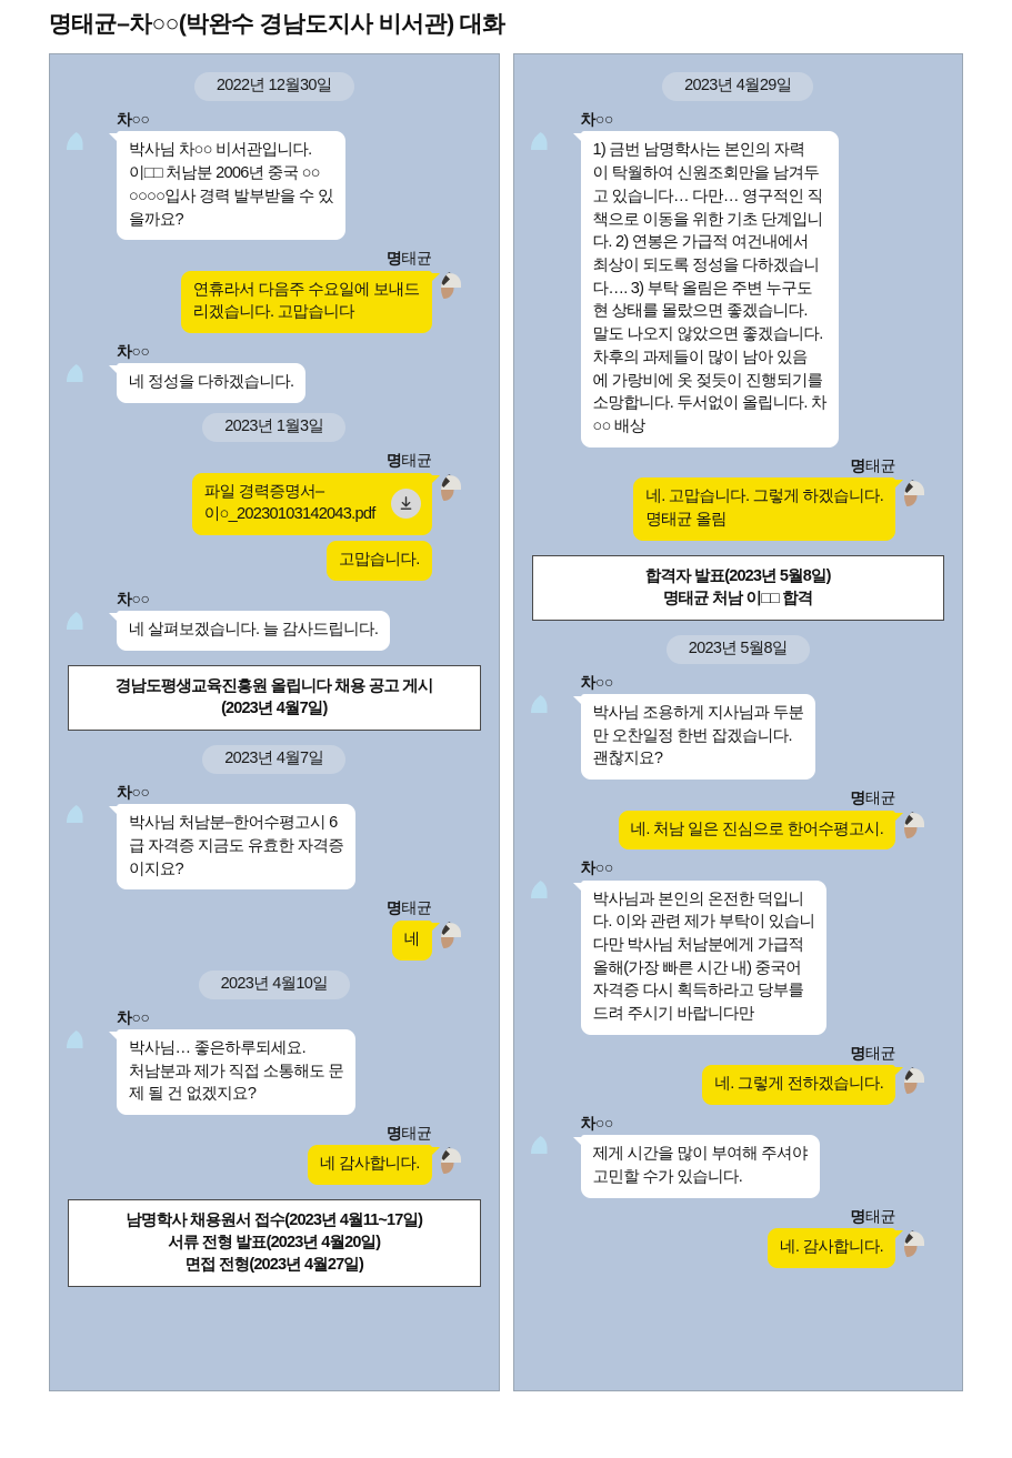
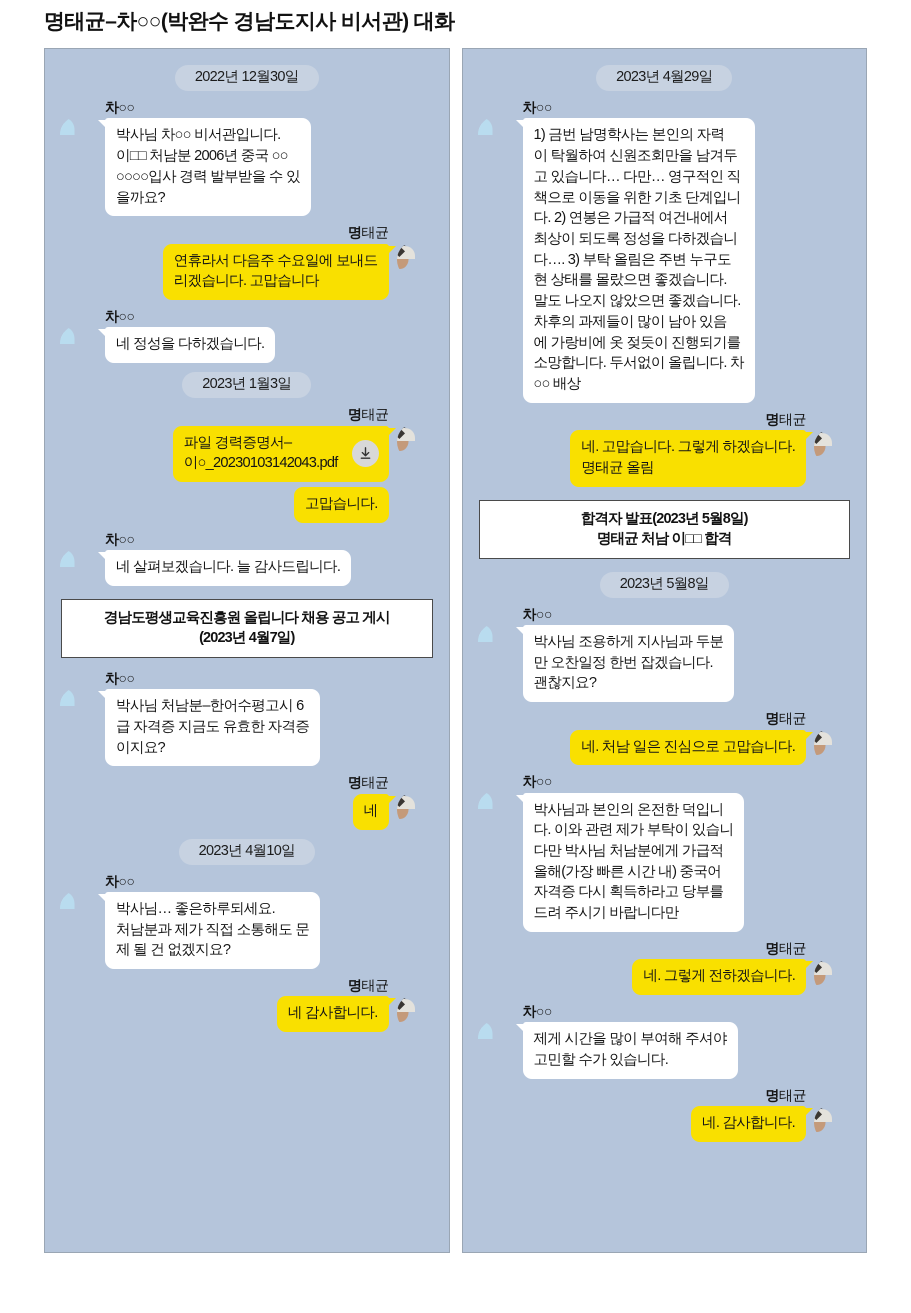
  명태균–차○○(박완수 경남도지사 비서관) 대화
  2022년 12월30일
  차○○
  박사님 차○○ 비서관입니다.
  이□□ 처남분 2006년 중국 ○○
  ○○○○입사 경력 발부받을 수 있
  을까요?
  명태균
  연휴라서 다음주 수요일에 보내드
  리겠습니다. 고맙습니다
  차○○
  네 정성을 다하겠습니다.
  2023년 1월3일
  명태균
  파일 경력증명서–
  이○_20230103142043.pdf
  고맙습니다.
  차○○
  네 살펴보겠습니다. 늘 감사드립니다.
  경남도평생교육진흥원 올립니다 채용 공고 게시
  (2023년 4월7일)
- 2023년 4월7일
  차○○
  박사님 처남분–한어수평고시 6
  급 자격증 지금도 유효한 자격증
  이지요?
  명태균
  네
  2023년 4월10일
  차○○
  박사님… 좋은하루되세요.
  처남분과 제가 직접 소통해도 문
  제 될 건 없겠지요?
  명태균
  네 감사합니다.
- 남명학사 채용원서 접수(2023년 4월11~17일)
- 서류 전형 발표(2023년 4월20일)
- 면접 전형(2023년 4월27일)
  2023년 4월29일
  차○○
  1) 금번 남명학사는 본인의 자력
  이 탁월하여 신원조회만을 남겨두
  고 있습니다… 다만… 영구적인 직
  책으로 이동을 위한 기초 단계입니
  다. 2) 연봉은 가급적 여건내에서
  최상이 되도록 정성을 다하겠습니
  다…. 3) 부탁 올림은 주변 누구도
  현 상태를 몰랐으면 좋겠습니다.
  말도 나오지 않았으면 좋겠습니다.
  차후의 과제들이 많이 남아 있음
  에 가랑비에 옷 젖듯이 진행되기를
  소망합니다. 두서없이 올립니다. 차
  ○○ 배상
  명태균
  네. 고맙습니다. 그렇게 하겠습니다.
  명태균 올림
  합격자 발표(2023년 5월8일)
  명태균 처남 이□□ 합격
  2023년 5월8일
  차○○
  박사님 조용하게 지사님과 두분
  만 오찬일정 한번 잡겠습니다.
  괜찮지요?
  명태균
- 네. 처남 일은 진심으로 한어수평고시.
+ 네. 처남 일은 진심으로 고맙습니다.
  차○○
  박사님과 본인의 온전한 덕입니
  다. 이와 관련 제가 부탁이 있습니
  다만 박사님 처남분에게 가급적
  올해(가장 빠른 시간 내) 중국어
  자격증 다시 획득하라고 당부를
  드려 주시기 바랍니다만
  명태균
  네. 그렇게 전하겠습니다.
  차○○
  제게 시간을 많이 부여해 주셔야
  고민할 수가 있습니다.
  명태균
  네. 감사합니다.
